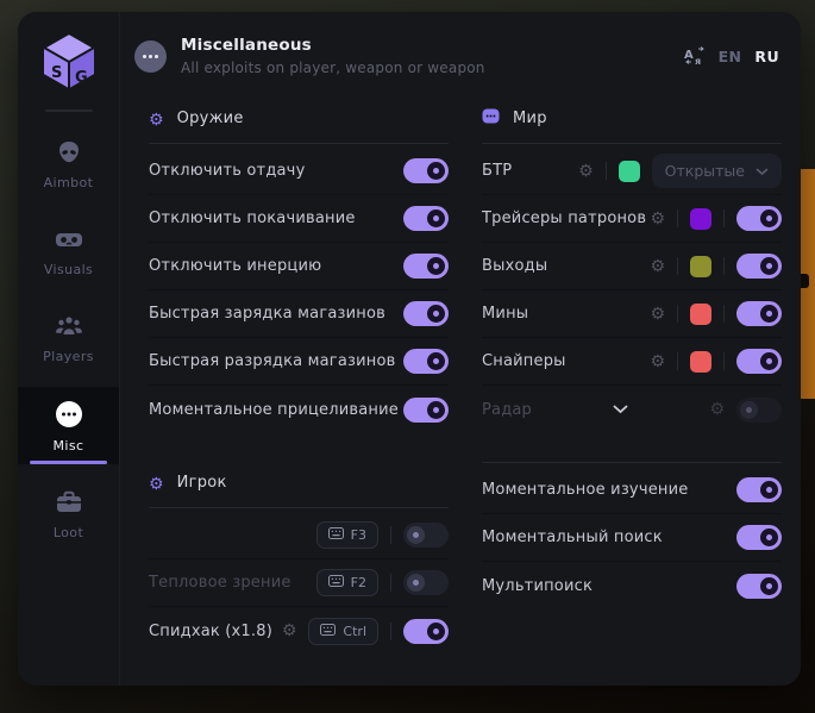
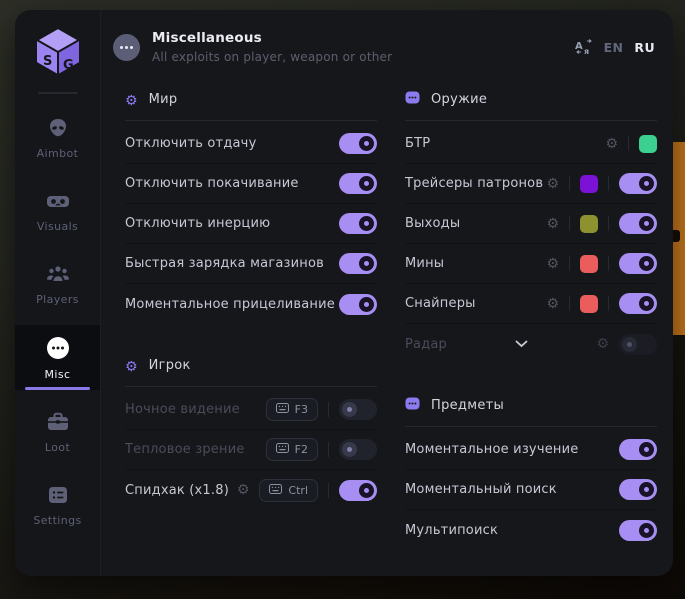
  S
  G
  Aimbot
  Visuals
  Players
  Misc
  Loot
+ Settings
  Miscellaneous
- All exploits on player, weapon or weapon
+ All exploits on player, weapon or other
  A
  я
  EN
  RU
  ⚙
- Оружие
+ Мир
  Отключить отдачу
  Отключить покачивание
  Отключить инерцию
  Быстрая зарядка магазинов
- Быстрая разрядка магазинов
  Моментальное прицеливание
  ⚙
  Игрок
+ Ночное видение
  F3
  Тепловое зрение
  F2
  Спидхак (x1.8)
  ⚙
  Ctrl
- Мир
+ Оружие
  БТР
  ⚙
- Открытые
  Трейсеры патронов
  ⚙
  Выходы
  ⚙
  Мины
  ⚙
  Снайперы
  ⚙
  Радар
  ⚙
+ Предметы
  Моментальное изучение
  Моментальный поиск
  Мультипоиск
